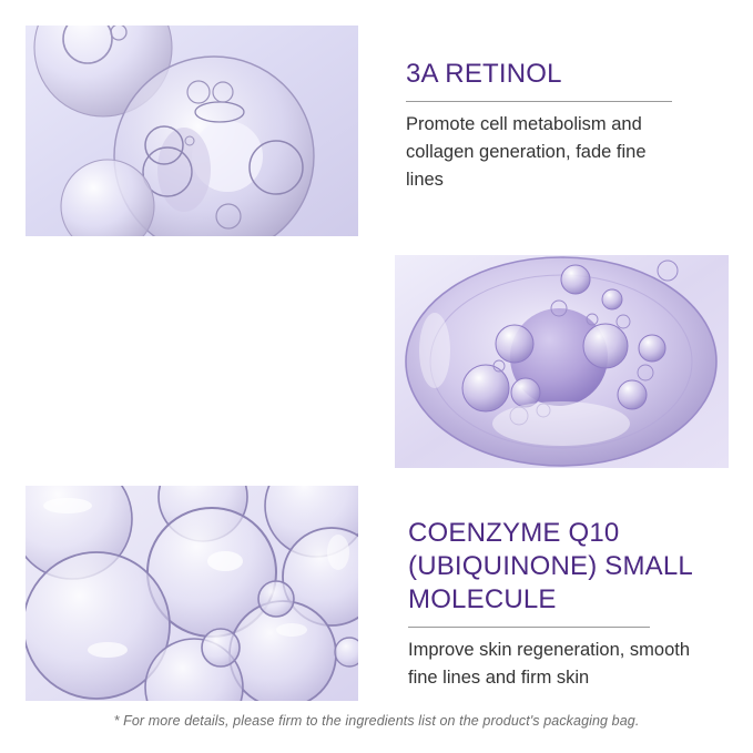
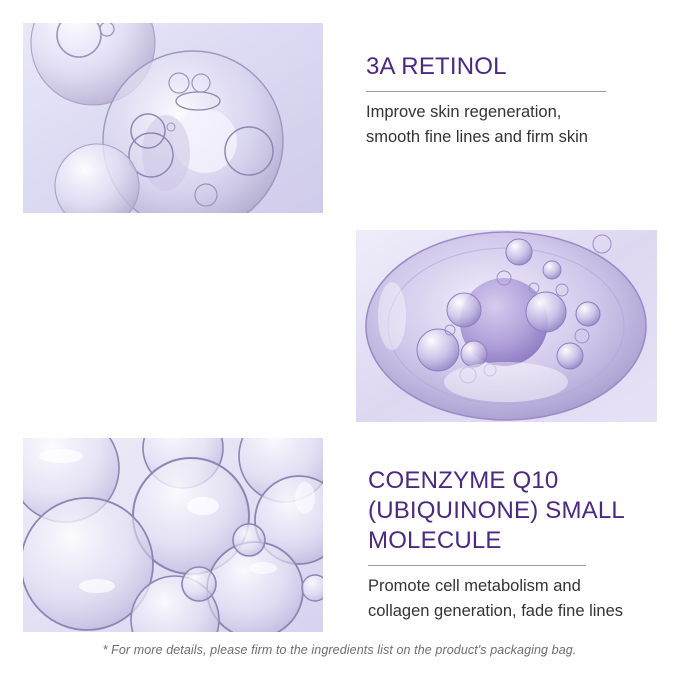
  3A RETINOL
- Promote cell metabolism and collagen generation, fade fine lines
+ Improve skin regeneration, smooth fine lines and firm skin
  COENZYME Q10 (UBIQUINONE) SMALL MOLECULE
- Improve skin regeneration, smooth fine lines and firm skin
+ Promote cell metabolism and collagen generation, fade fine lines
  * For more details, please firm to the ingredients list on the product's packaging bag.
